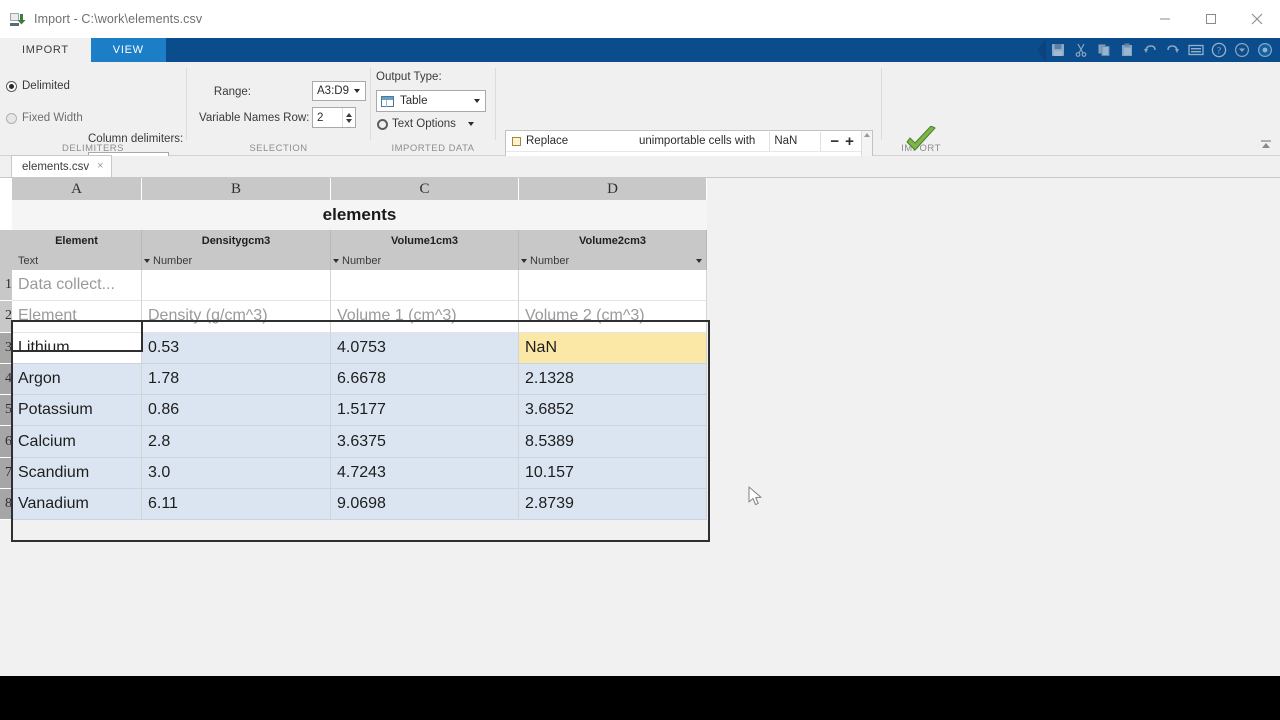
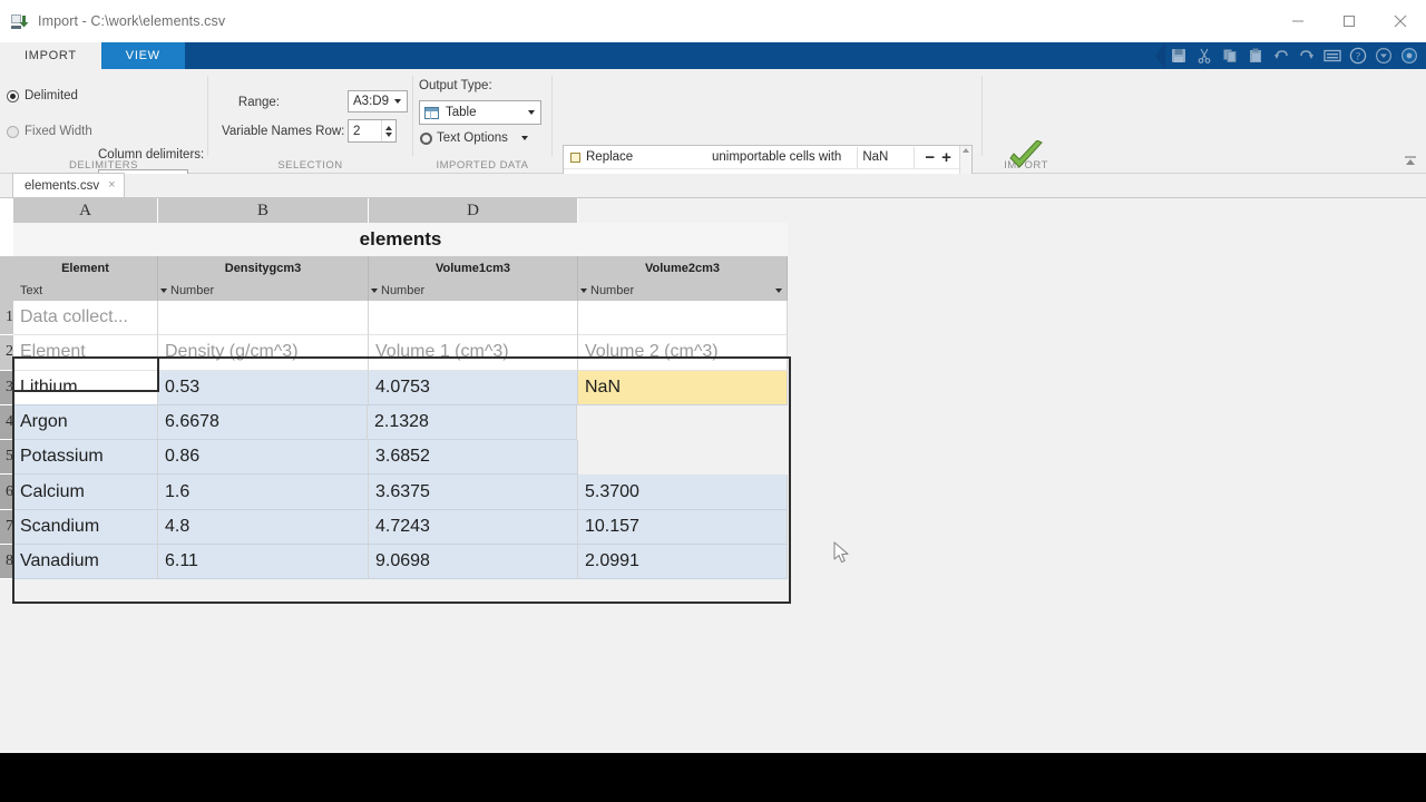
  Import - C:\work\elements.csv
  IMPORT
  VIEW
  ?
  Delimited
  Fixed Width
  Column delimiters:
  DELIMITERS
  Range:
  A3:D9
  Variable Names Row:
  2
  SELECTION
  Output Type:
  Table
  Text Options
  IMPORTED DATA
  Replace
  unimportable cells with
  NaN
  −
  +
  IMORT
  elements.csv
  ×
  A
  B
- C
  D
  elements
  Element
  Densitygcm3
  Volume1cm3
  Volume2cm3
  Text
  Number
  Number
  Number
  1
  Data collect...
  2
  Element
  Density (g/cm^3)
  Volume 1 (cm^3)
  Volume 2 (cm^3)
  3
  Lithium
  0.53
  4.0753
  NaN
  4
  Argon
- 1.78
  6.6678
  2.1328
  5
  Potassium
  0.86
- 1.5177
  3.6852
  6
  Calcium
- 2.8
+ 1.6
  3.6375
- 8.5389
+ 5.3700
  7
  Scandium
- 3.0
+ 4.8
  4.7243
  10.157
  8
  Vanadium
  6.11
  9.0698
- 2.8739
+ 2.0991
